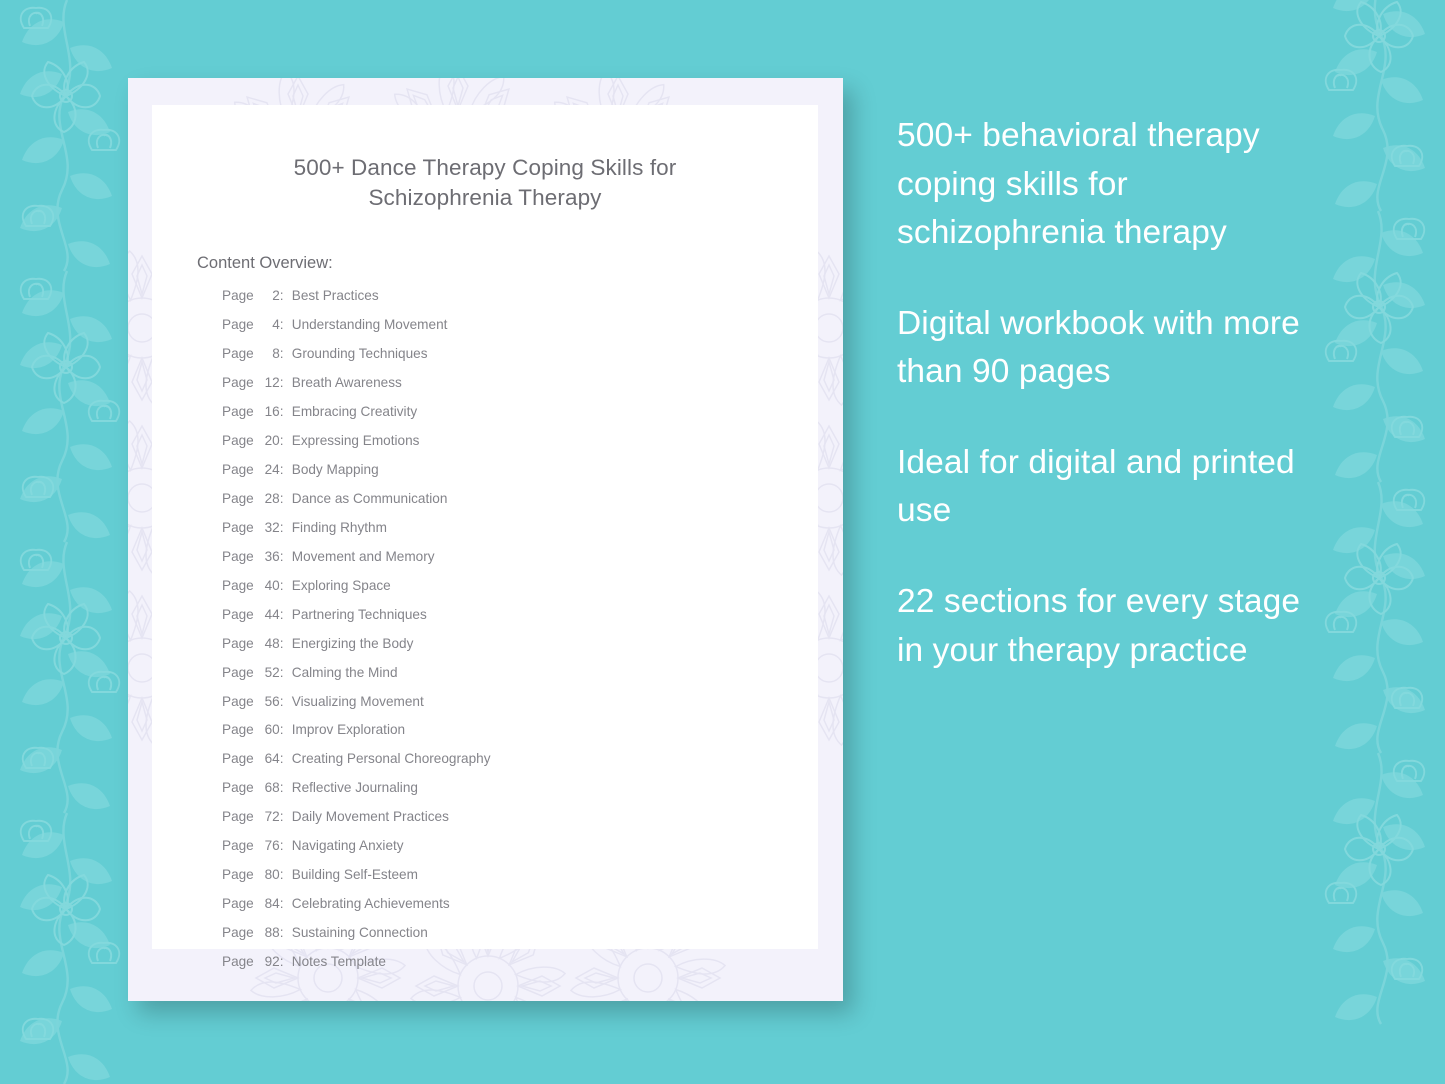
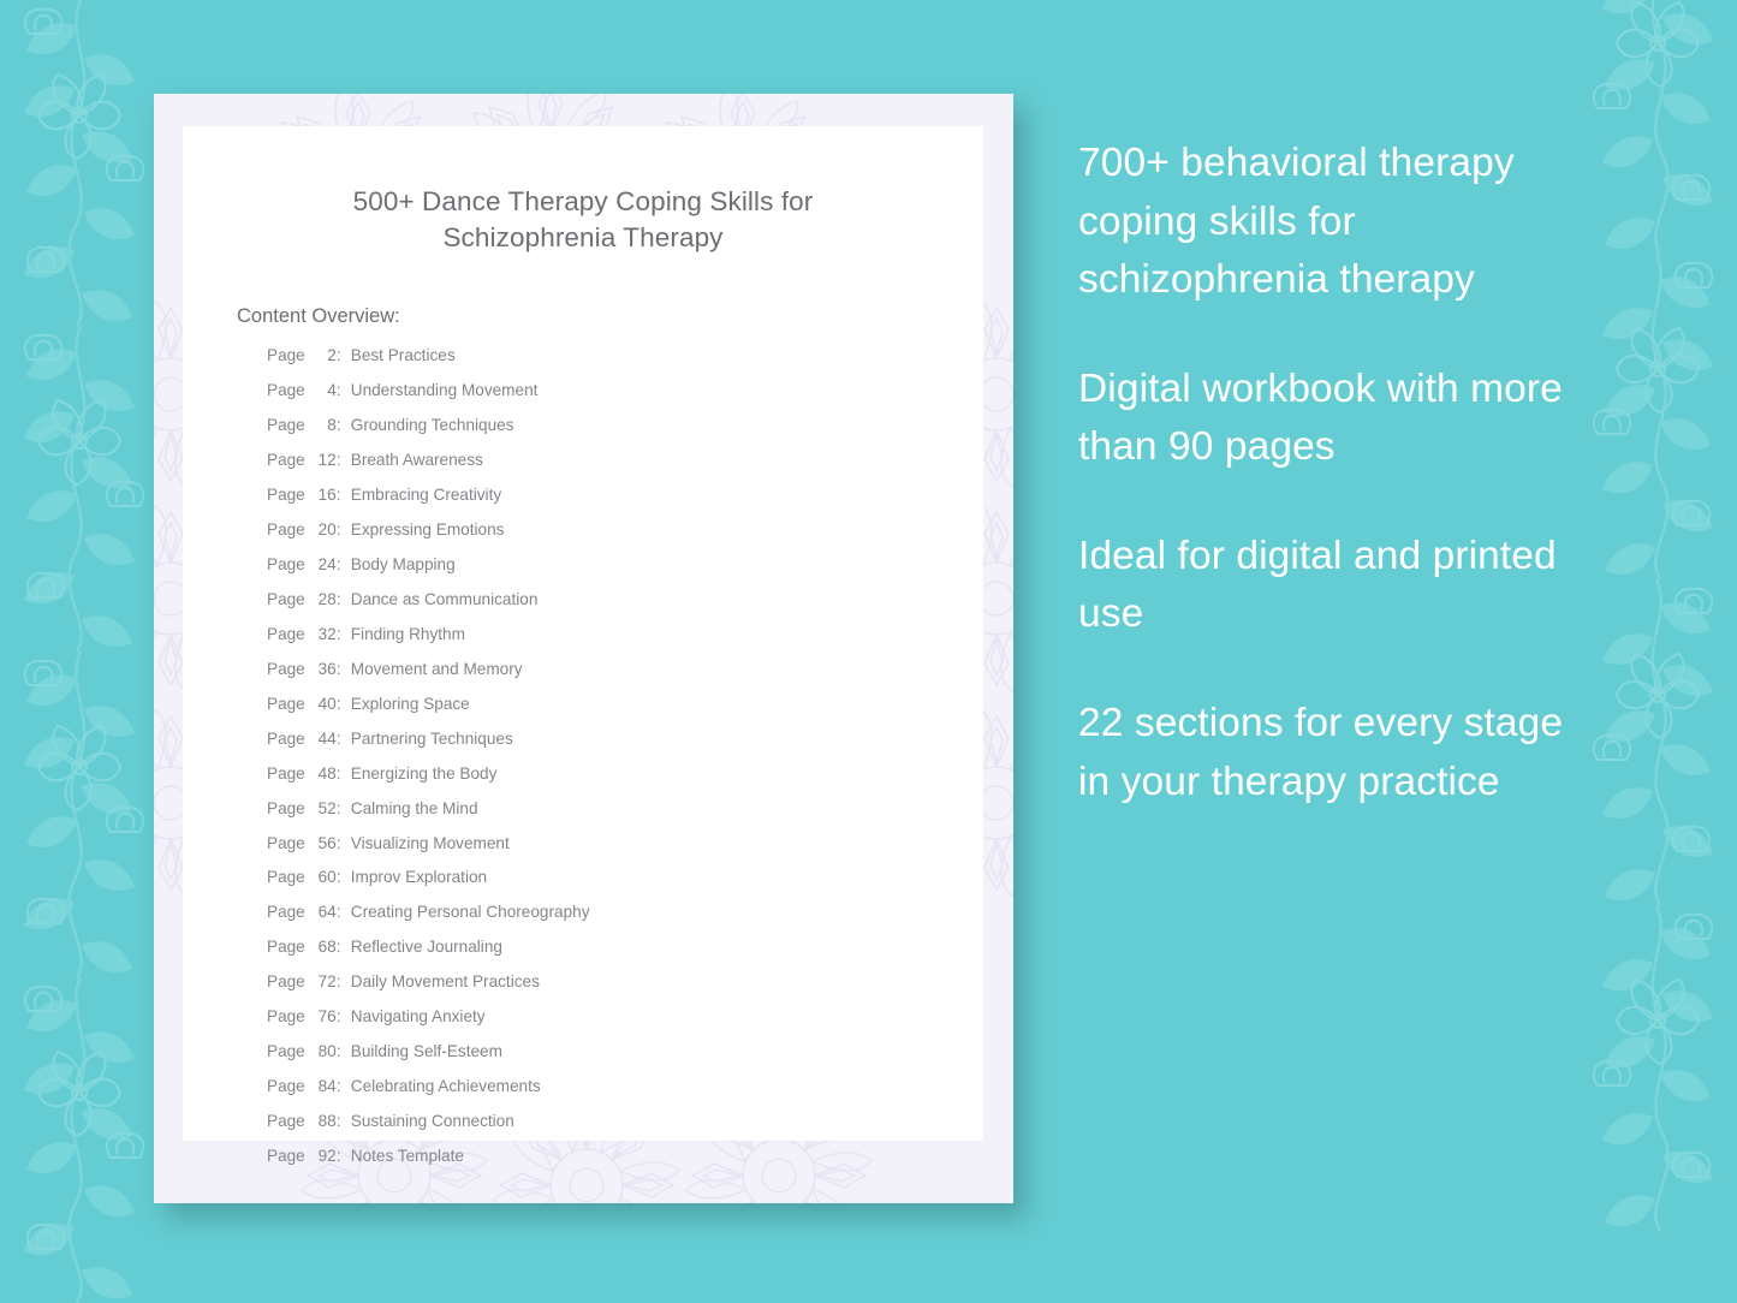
  500+ Dance Therapy Coping Skills for Schizophrenia Therapy
  Content Overview:
  Page
  2
  :
  Best Practices
  Page
  4
  :
  Understanding Movement
  Page
  8
  :
  Grounding Techniques
  Page
  12
  :
  Breath Awareness
  Page
  16
  :
  Embracing Creativity
  Page
  20
  :
  Expressing Emotions
  Page
  24
  :
  Body Mapping
  Page
  28
  :
  Dance as Communication
  Page
  32
  :
  Finding Rhythm
  Page
  36
  :
  Movement and Memory
  Page
  40
  :
  Exploring Space
  Page
  44
  :
  Partnering Techniques
  Page
  48
  :
  Energizing the Body
  Page
  52
  :
  Calming the Mind
  Page
  56
  :
  Visualizing Movement
  Page
  60
  :
  Improv Exploration
  Page
  64
  :
  Creating Personal Choreography
  Page
  68
  :
  Reflective Journaling
  Page
  72
  :
  Daily Movement Practices
  Page
  76
  :
  Navigating Anxiety
  Page
  80
  :
  Building Self-Esteem
  Page
  84
  :
  Celebrating Achievements
  Page
  88
  :
  Sustaining Connection
  Page
  92
  :
  Notes Template
- 500+ behavioral therapy coping skills for schizophrenia therapy
+ 700+ behavioral therapy coping skills for schizophrenia therapy
  Digital workbook with more than 90 pages
  Ideal for digital and printed use
  22 sections for every stage in your therapy practice
